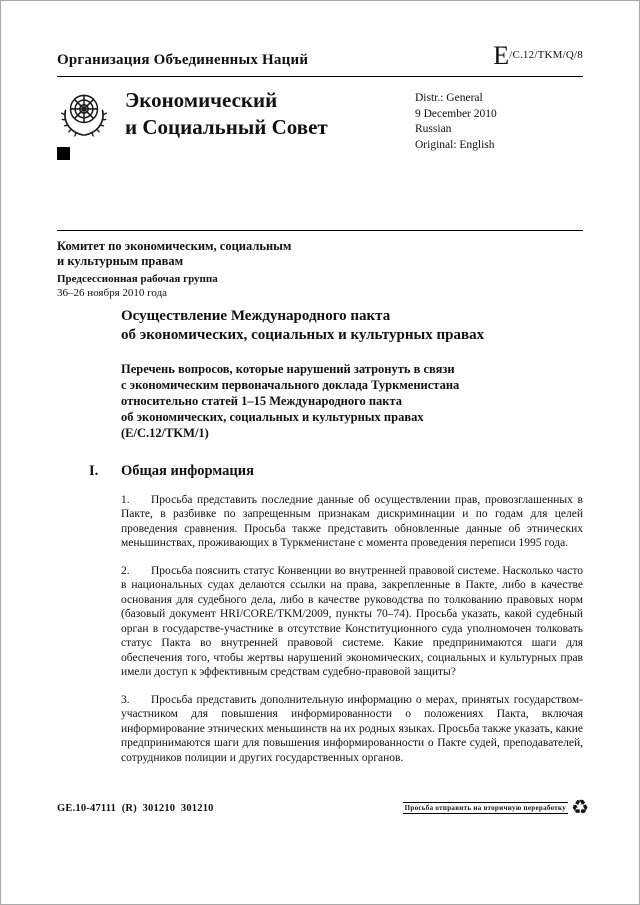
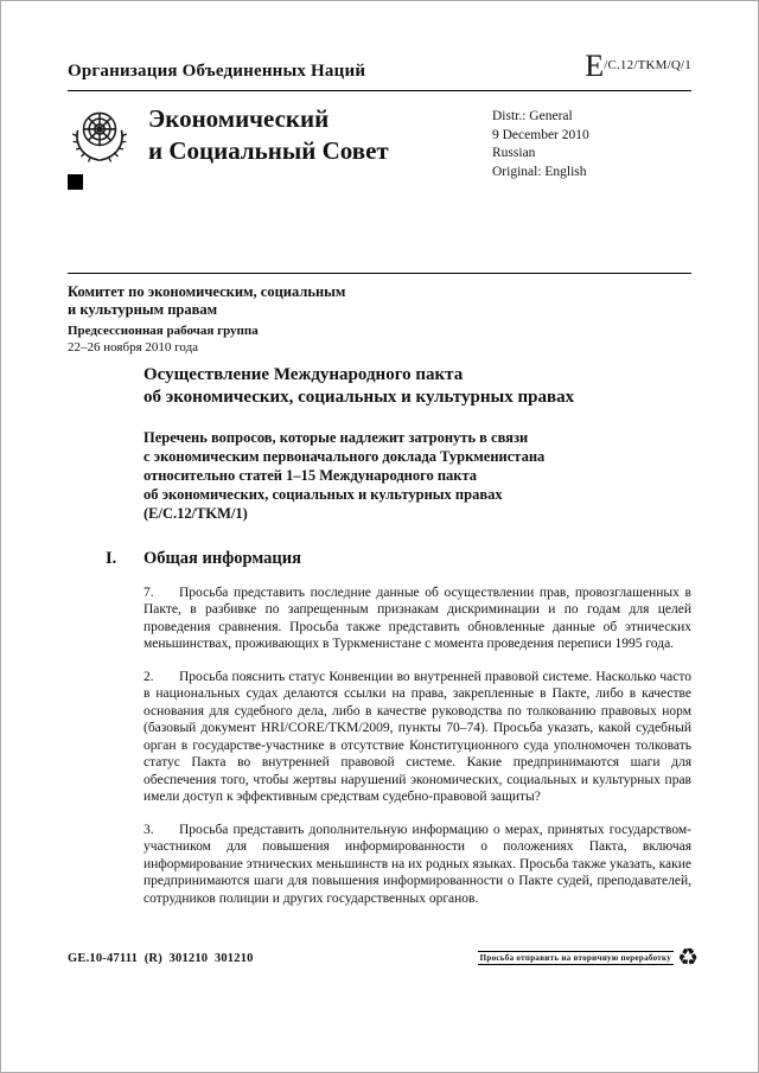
  Организация Объединенных Наций
- E/C.12/TKM/Q/8
+ E/C.12/TKM/Q/1
  Экономический
  и Социальный Совет
  Distr.: General
  9 December 2010
  Russian
  Original: English
  Комитет по экономическим, социальным
  и культурным правам
  Предсессионная рабочая группа
- 36–26 ноября 2010 года
+ 22–26 ноября 2010 года
  Осуществление Международного пакта
  об экономических, социальных и культурных правах
- Перечень вопросов, которые нарушений затронуть в связи
+ Перечень вопросов, которые надлежит затронуть в связи
  с экономическим первоначального доклада Туркменистана
  относительно статей 1–15 Международного пакта
  об экономических, социальных и культурных правах
  (E/C.12/TKM/1)
  I.
  Общая информация
- 1. Просьба представить последние данные об осуществлении прав, провозглашенных в Пакте, в разбивке по запрещенным признакам дискриминации и по годам для целей проведения сравнения. Просьба также представить обновленные данные об этнических меньшинствах, проживающих в Туркменистане с момента проведения переписи 1995 года.
+ 7. Просьба представить последние данные об осуществлении прав, провозглашенных в Пакте, в разбивке по запрещенным признакам дискриминации и по годам для целей проведения сравнения. Просьба также представить обновленные данные об этнических меньшинствах, проживающих в Туркменистане с момента проведения переписи 1995 года.
  2. Просьба пояснить статус Конвенции во внутренней правовой системе. Насколько часто в национальных судах делаются ссылки на права, закрепленные в Пакте, либо в качестве основания для судебного дела, либо в качестве руководства по толкованию правовых норм (базовый документ HRI/CORE/TKM/2009, пункты 70–74). Просьба указать, какой судебный орган в государстве-участнике в отсутствие Конституционного суда уполномочен толковать статус Пакта во внутренней правовой системе. Какие предпринимаются шаги для обеспечения того, чтобы жертвы нарушений экономических, социальных и культурных прав имели доступ к эффективным средствам судебно-правовой защиты?
  3. Просьба представить дополнительную информацию о мерах, принятых государством-участником для повышения информированности о положениях Пакта, включая информирование этнических меньшинств на их родных языках. Просьба также указать, какие предпринимаются шаги для повышения информированности о Пакте судей, преподавателей, сотрудников полиции и других государственных органов.
  GE.10-47111 (R) 301210 301210
  Просьба отправить на вторичную переработку
  ♻
